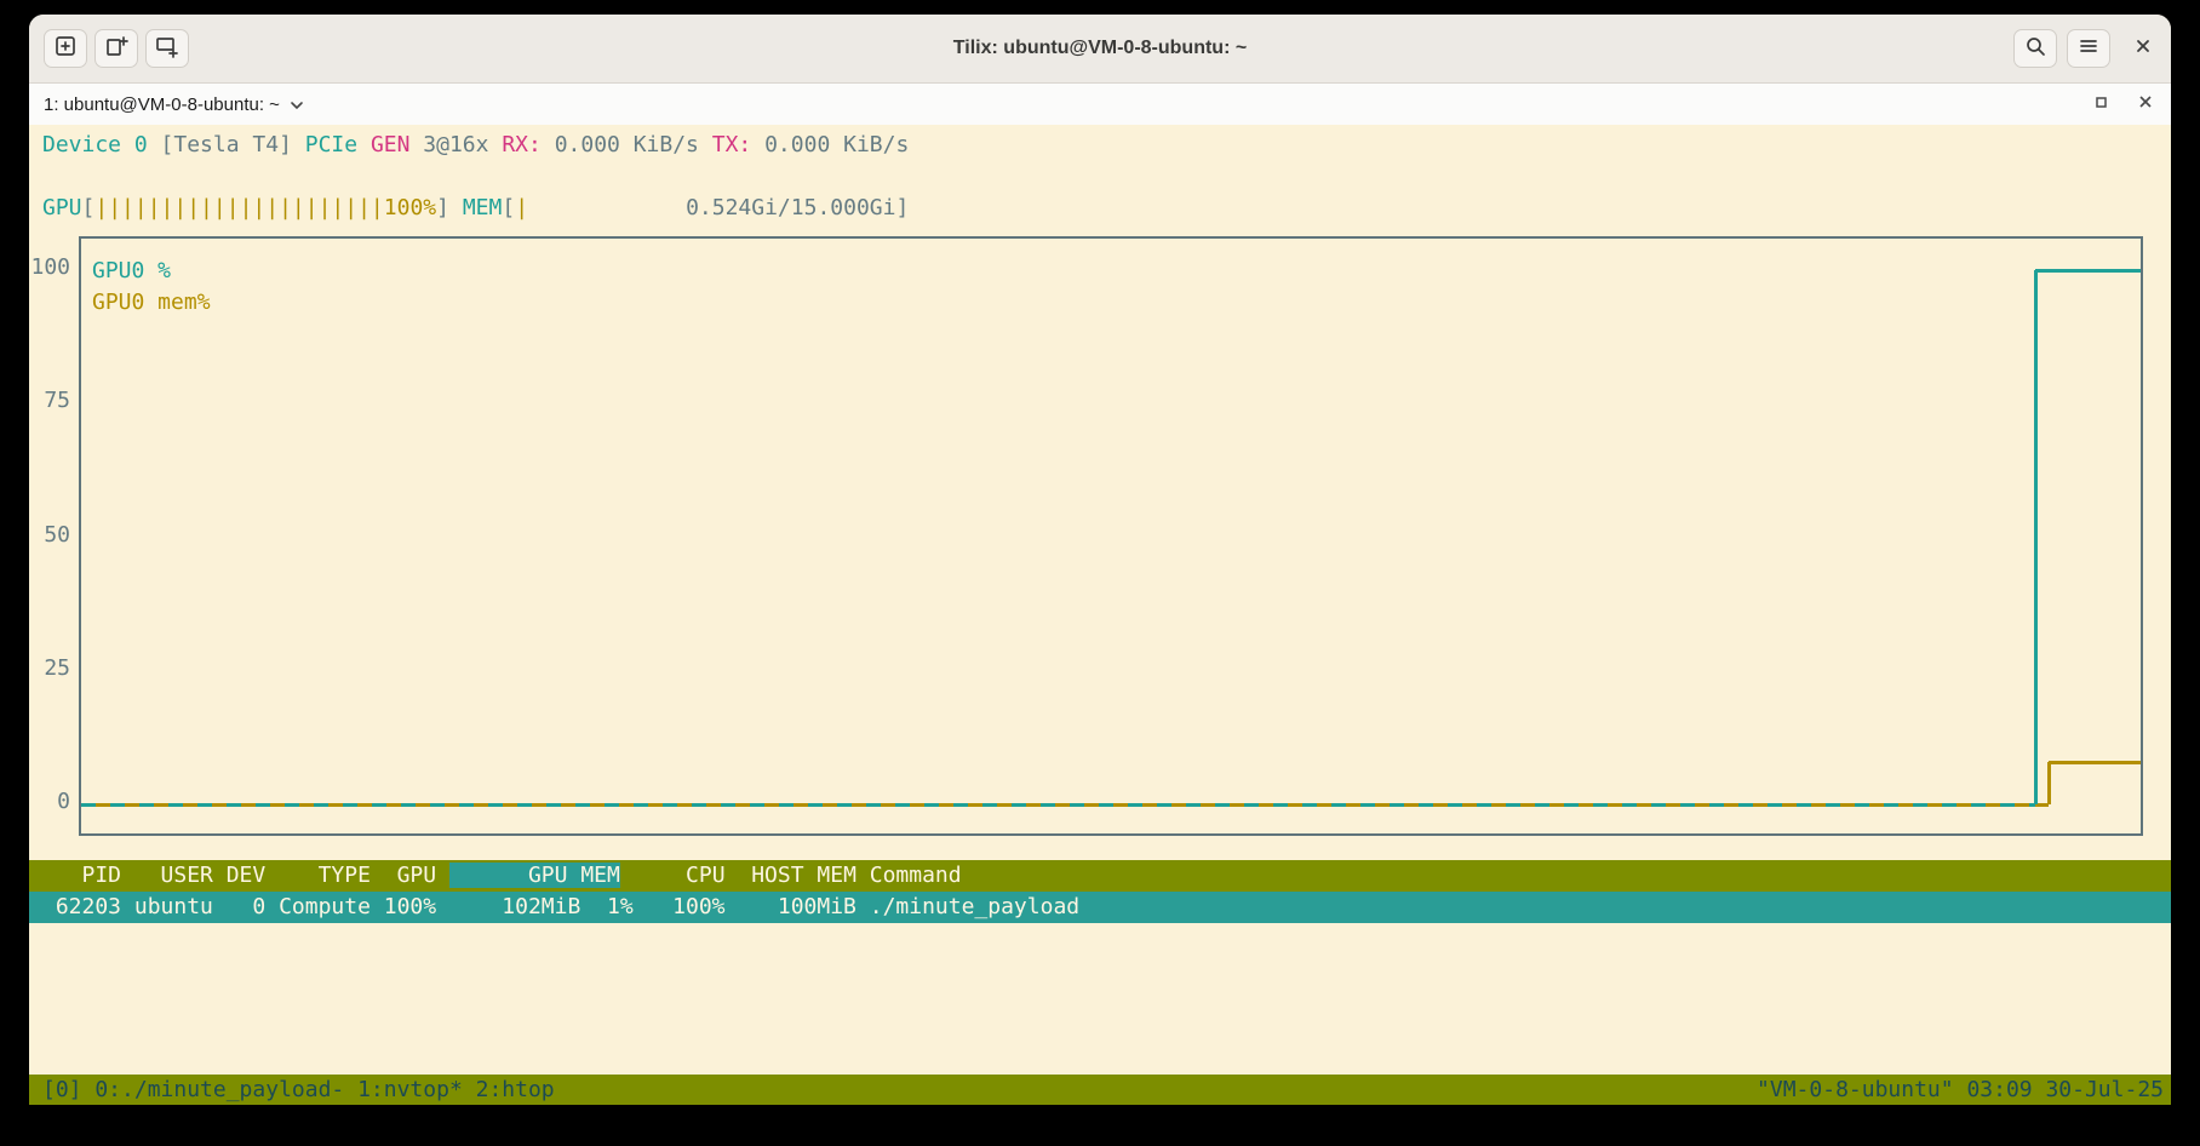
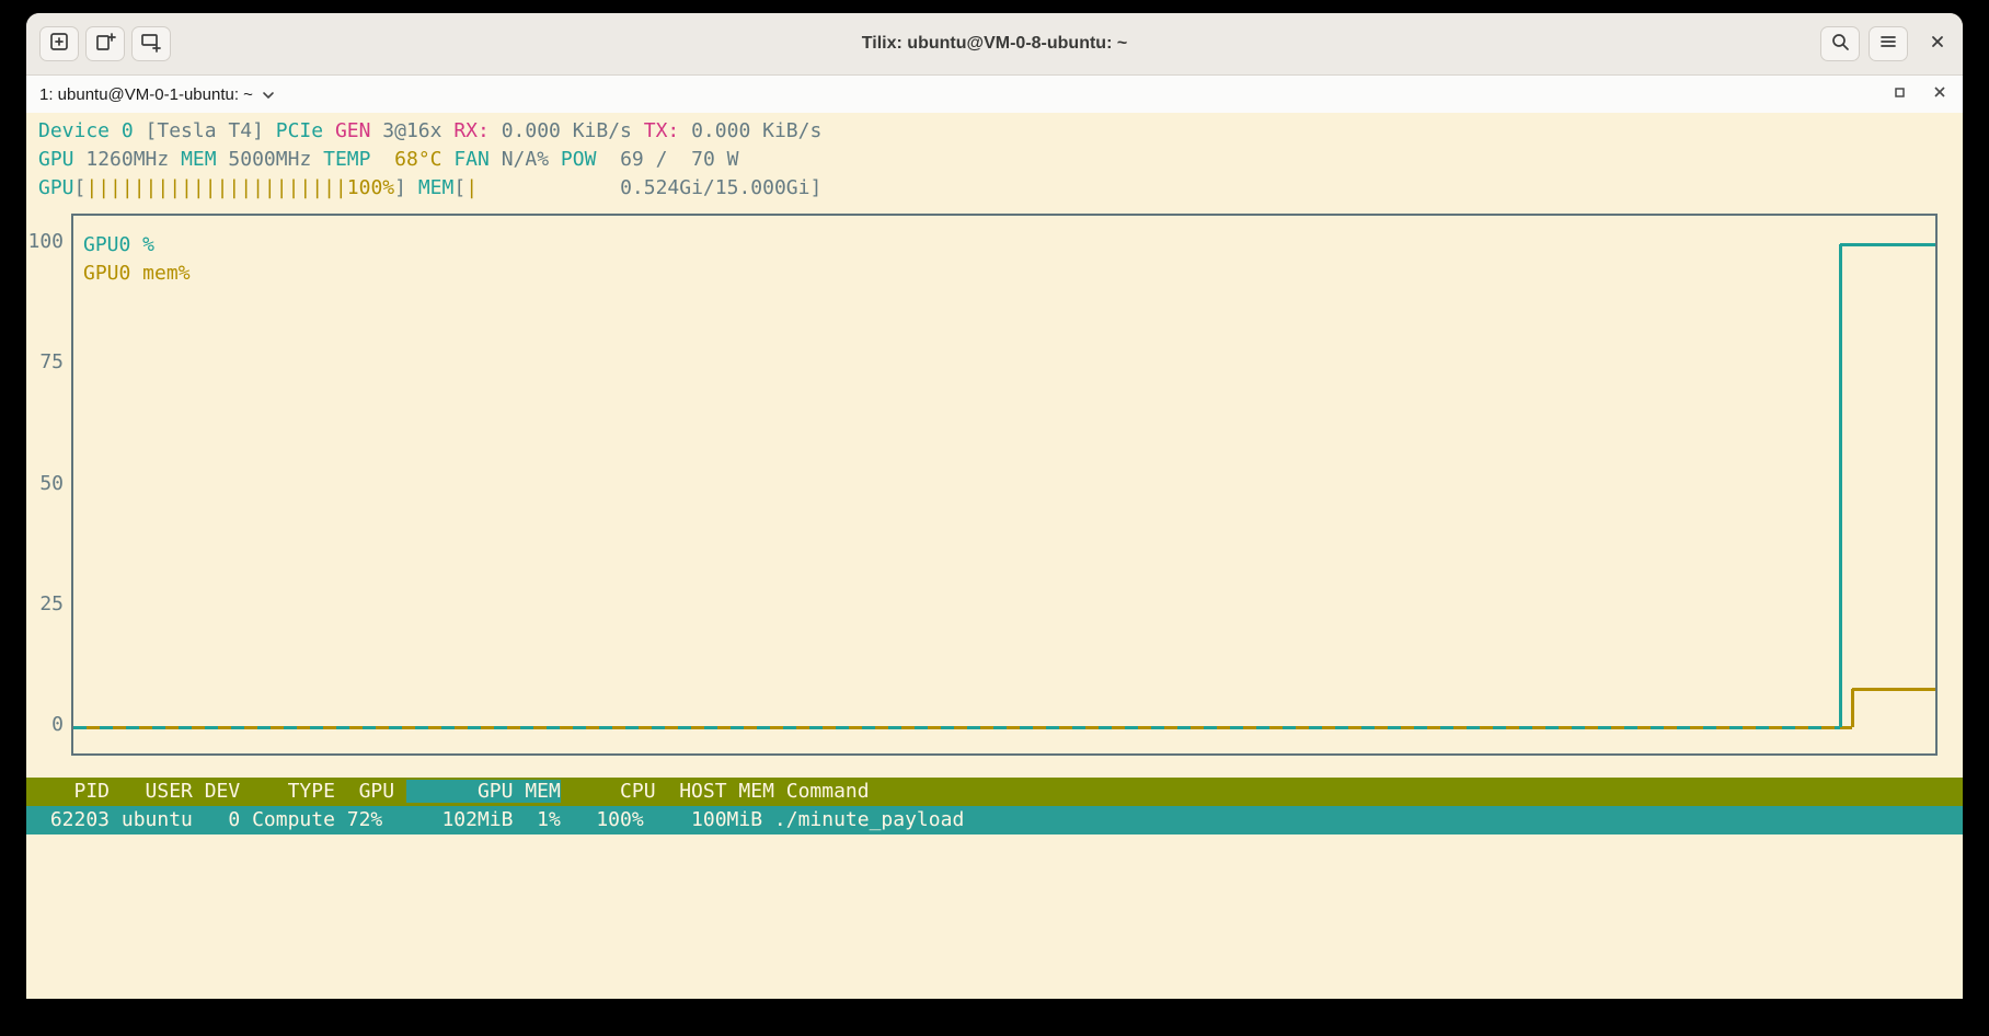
  Tilix: ubuntu@VM-0-8-ubuntu: ~
- 1: ubuntu@VM-0-8-ubuntu: ~
+ 1: ubuntu@VM-0-1-ubuntu: ~
  Device 0 [Tesla T4] PCIe GEN 3@16x RX: 0.000 KiB/s TX: 0.000 KiB/s
+ GPU 1260MHz MEM 5000MHz TEMP 68°C FAN N/A% POW 69 / 70 W
  GPU[||||||||||||||||||||||100%] MEM[| 0.524Gi/15.000Gi]
  GPU0 %
  GPU0 mem%
  100
  75
  50
  25
  0
  PID USER DEV TYPE GPU GPU MEM CPU HOST MEM Command
- 62203 ubuntu 0 Compute 100% 102MiB 1% 100% 100MiB ./minute_payload
+ 62203 ubuntu 0 Compute 72% 102MiB 1% 100% 100MiB ./minute_payload
- [0] 0:./minute_payload- 1:nvtop* 2:htop
- "VM-0-8-ubuntu" 03:09 30-Jul-25
